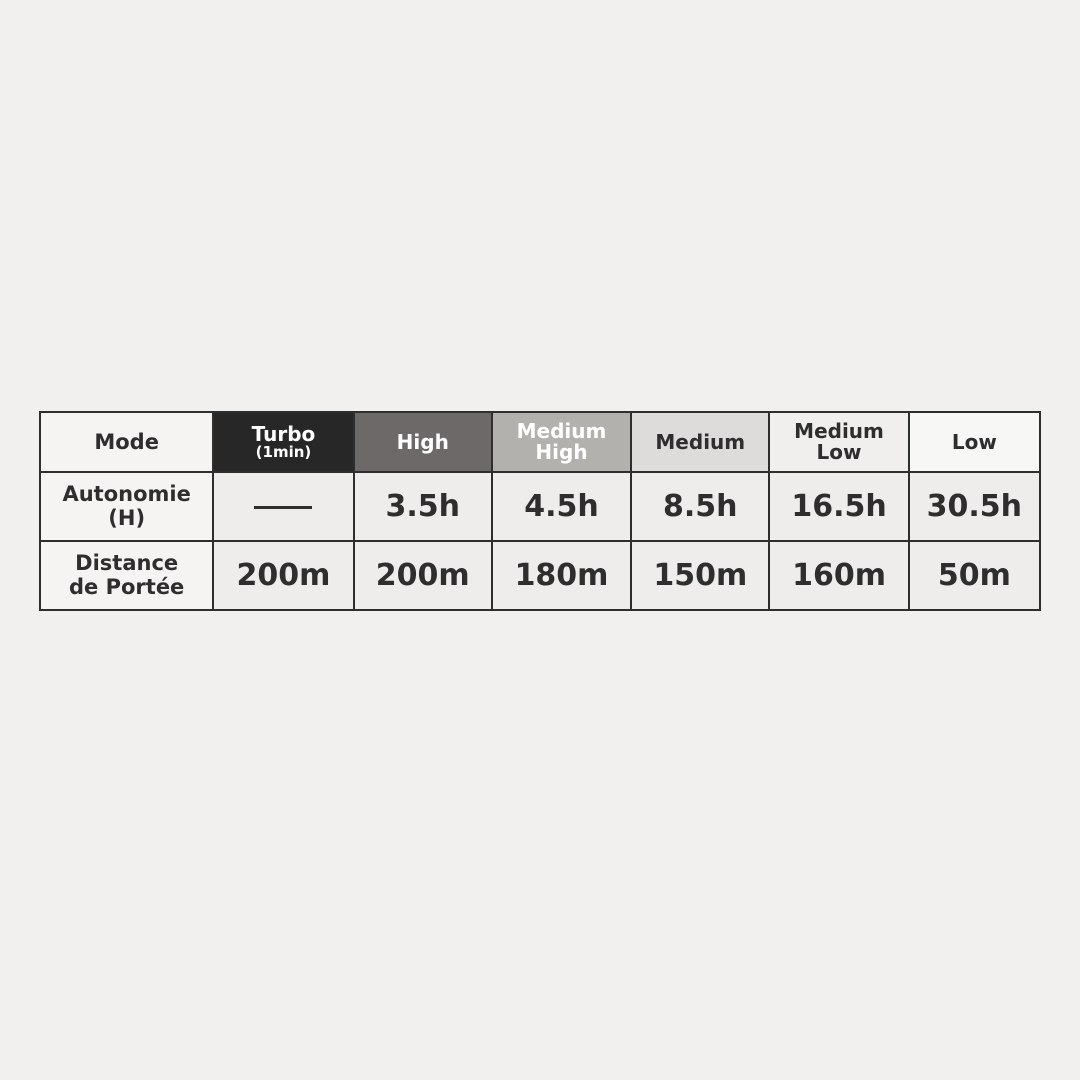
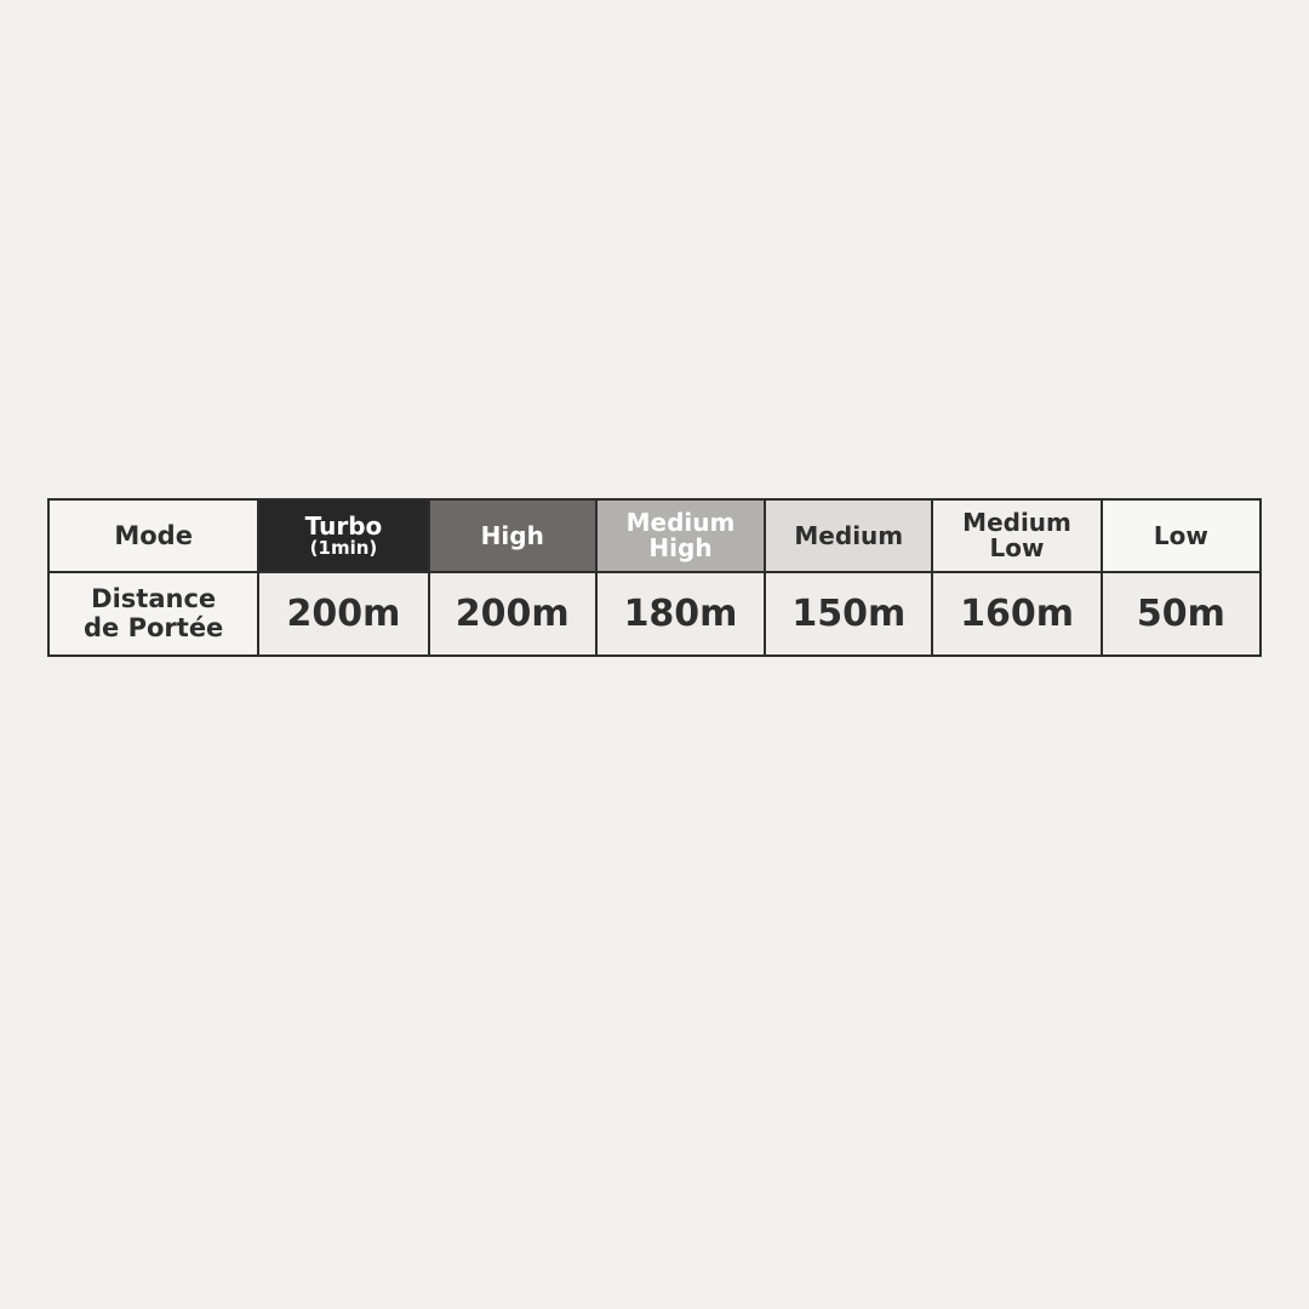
  Mode	Turbo (1min)	High	Medium High	Medium	Medium Low	Low
- Autonomie (H)		3.5h	4.5h	8.5h	16.5h	30.5h
  Distance de Portée	200m	200m	180m	150m	160m	50m
